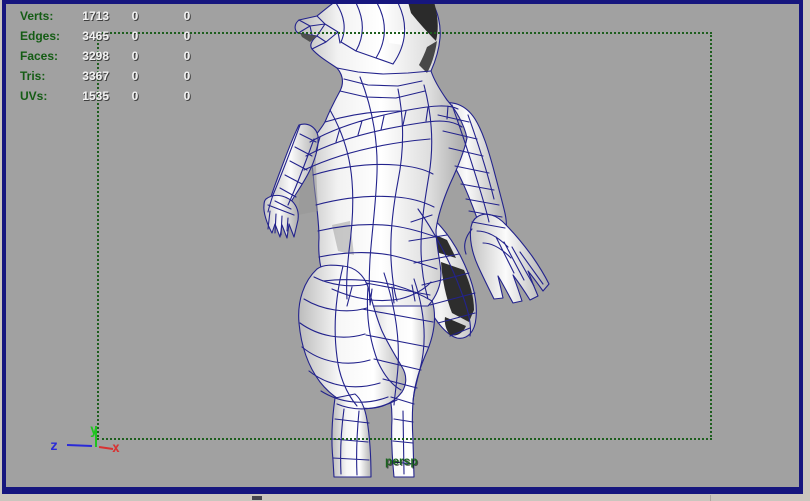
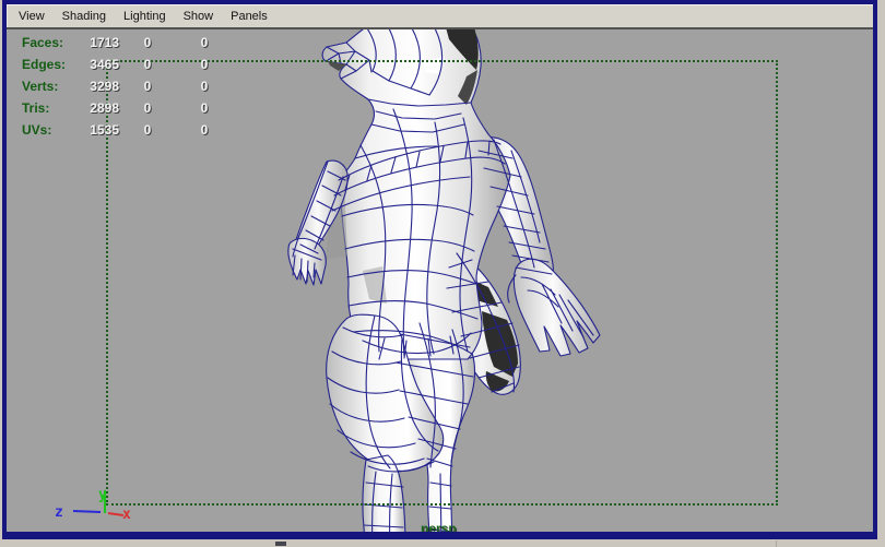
+ View
+ Shading
+ Lighting
+ Show
+ Panels
  y
  z
  x
- Verts:
+ Faces:
  1713
  0
  0
  Edges:
  3465
  0
  0
- Faces:
+ Verts:
  3298
  0
  0
  Tris:
- 3367
+ 2898
  0
  0
  UVs:
  1535
  0
  0
  persp
